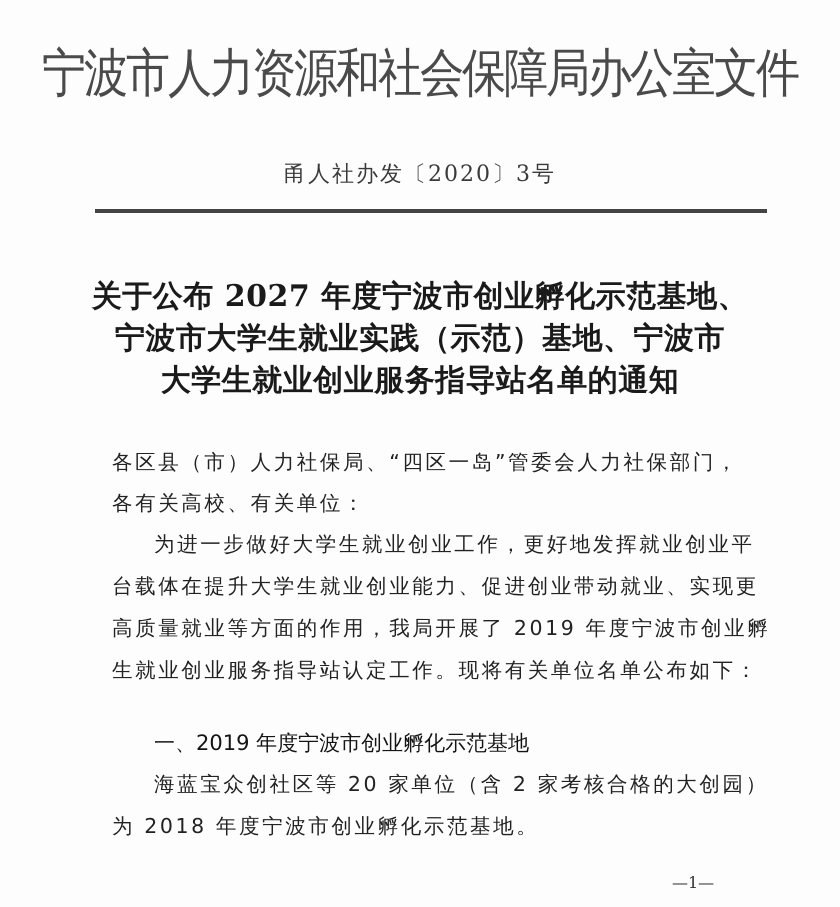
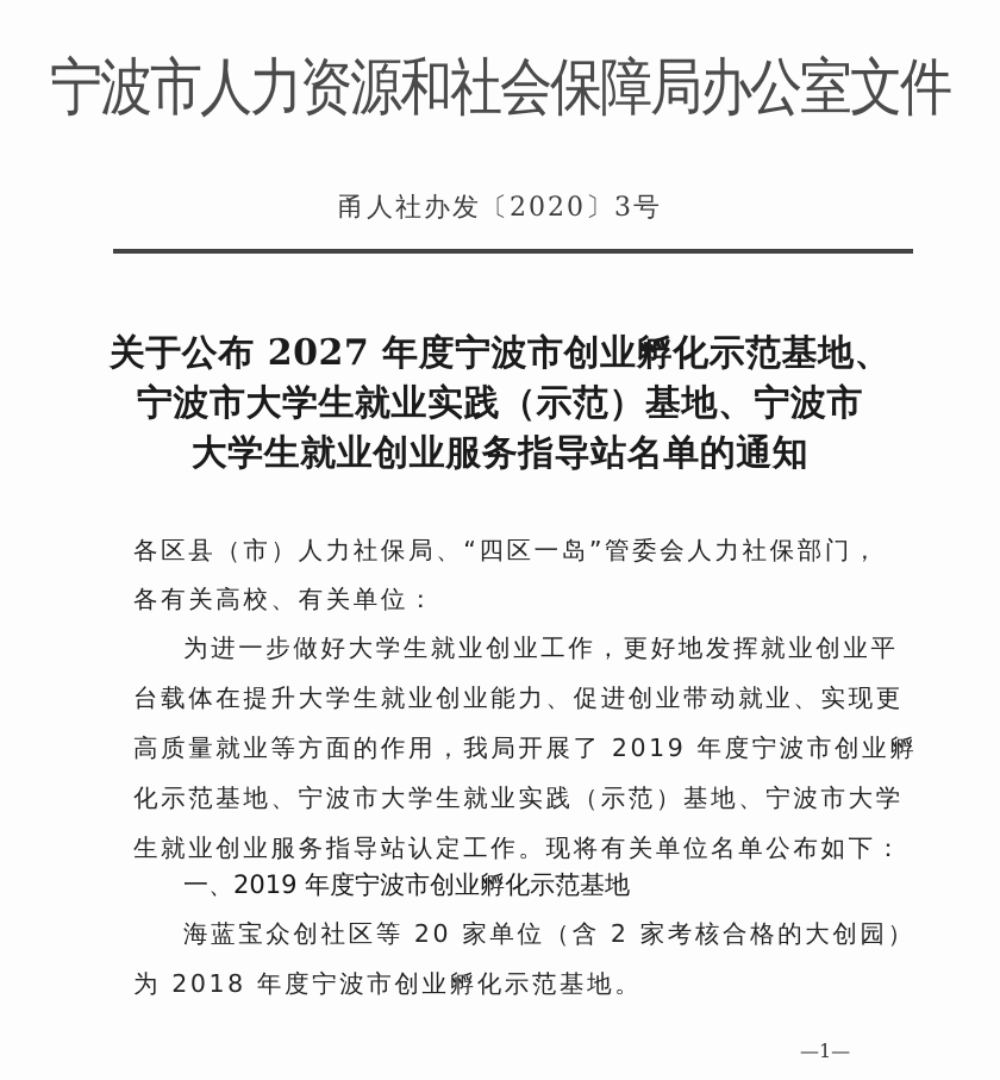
  宁波市人力资源和社会保障局办公室文件
  甬人社办发〔2020〕3号
  关于公布 2027 年度宁波市创业孵化示范基地、
  宁波市大学生就业实践（示范）基地、宁波市
  大学生就业创业服务指导站名单的通知
  各区县（市）人力社保局、“四区一岛”管委会人力社保部门，
  各有关高校、有关单位：
  为进一步做好大学生就业创业工作，更好地发挥就业创业平
  台载体在提升大学生就业创业能力、促进创业带动就业、实现更
  高质量就业等方面的作用，我局开展了 2019 年度宁波市创业孵
+ 化示范基地、宁波市大学生就业实践（示范）基地、宁波市大学
  生就业创业服务指导站认定工作。现将有关单位名单公布如下：
  一、2019 年度宁波市创业孵化示范基地
  海蓝宝众创社区等 20 家单位（含 2 家考核合格的大创园）
  为 2018 年度宁波市创业孵化示范基地。
  —1—
